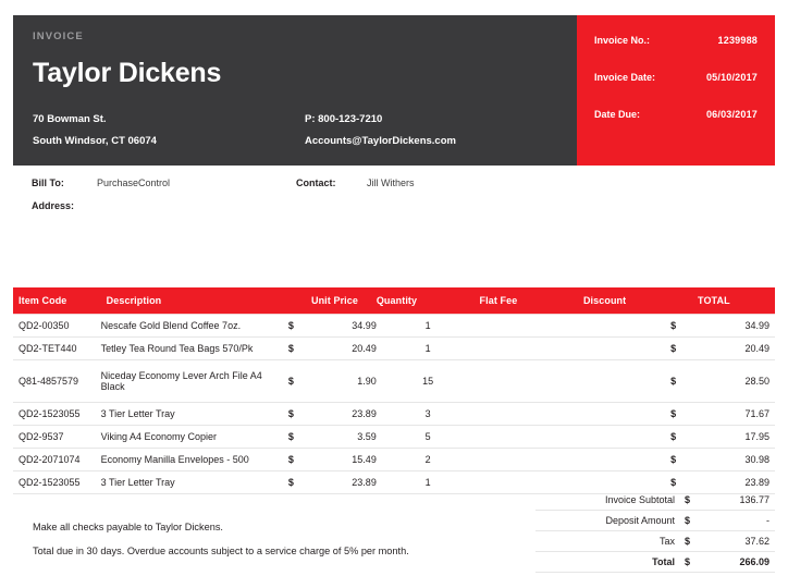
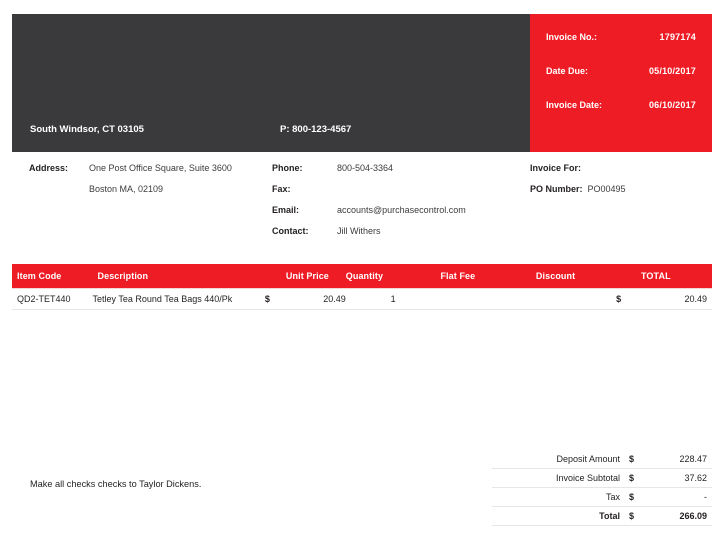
- INVOICE
- Taylor Dickens
- 70 Bowman St.
- South Windsor, CT 06074
+ South Windsor, CT 03105
- P: 800-123-7210
+ P: 800-123-4567
- Accounts@TaylorDickens.com
  Invoice No.:
- 1239988
+ 1797174
- Invoice Date:
+ Date Due:
  05/10/2017
- Date Due:
+ Invoice Date:
- 06/03/2017
+ 06/10/2017
- Bill To:
- PurchaseControl
  Address:
+ One Post Office Square, Suite 3600
+ Boston MA, 02109
+ Phone:
+ 800-504-3364
+ Fax:
+ Email:
+ accounts@purchasecontrol.com
  Contact:
  Jill Withers
+ Invoice For:
+ PO Number:
+ PO00495
  Item Code	Description		Unit Price	Quantity	Flat Fee	Discount		TOTAL
- QD2-00350	Nescafe Gold Blend Coffee 7oz.	$	34.99	1			$	34.99
- QD2-TET440	Tetley Tea Round Tea Bags 570/Pk	$	20.49	1			$	20.49
+ QD2-TET440	Tetley Tea Round Tea Bags 440/Pk	$	20.49	1			$	20.49
- Q81-4857579	Niceday Economy Lever Arch File A4 Black	$	1.90	15			$	28.50
- QD2-1523055	3 Tier Letter Tray	$	23.89	3			$	71.67
- QD2-9537	Viking A4 Economy Copier	$	3.59	5			$	17.95
- QD2-2071074	Economy Manilla Envelopes - 500	$	15.49	2			$	30.98
- QD2-1523055	3 Tier Letter Tray	$	23.89	1			$	23.89
- Make all checks payable to Taylor Dickens.
+ Make all checks checks to Taylor Dickens.
- Total due in 30 days. Overdue accounts subject to a service charge of 5% per month.
- Invoice Subtotal
+ Deposit Amount
  $
- 136.77
+ 228.47
- Deposit Amount
+ Invoice Subtotal
  $
- -
+ 37.62
  Tax
  $
- 37.62
+ -
  Total
  $
  266.09
